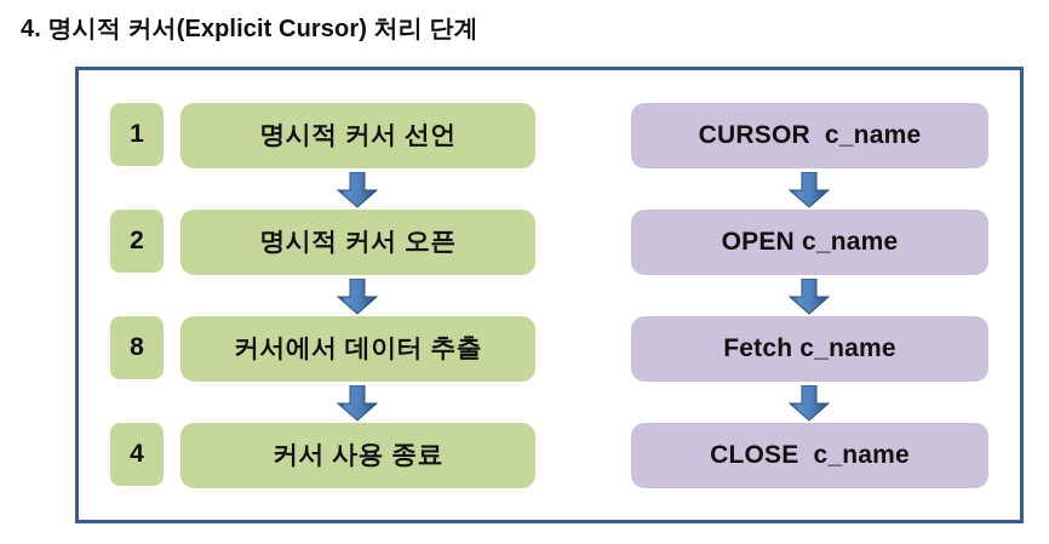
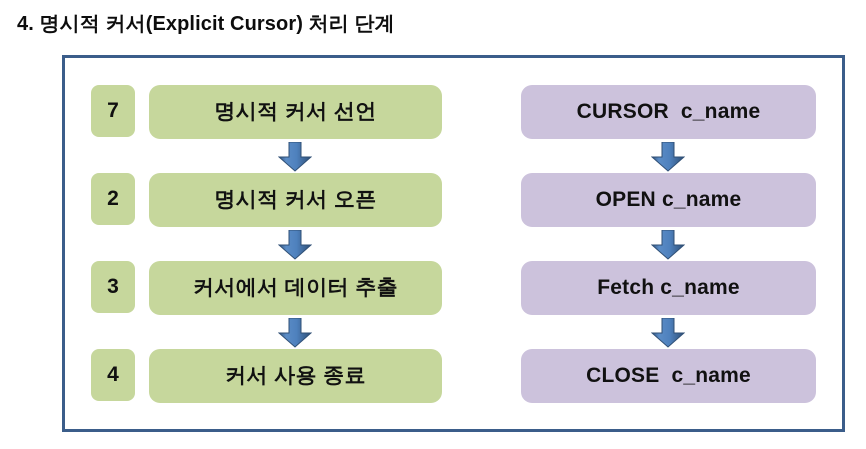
  4. 명시적 커서(Explicit Cursor) 처리 단계
- 1
+ 7
  명시적 커서 선언
  CURSOR c_name
  2
  명시적 커서 오픈
  OPEN c_name
- 8
+ 3
  커서에서 데이터 추출
  Fetch c_name
  4
  커서 사용 종료
  CLOSE c_name
